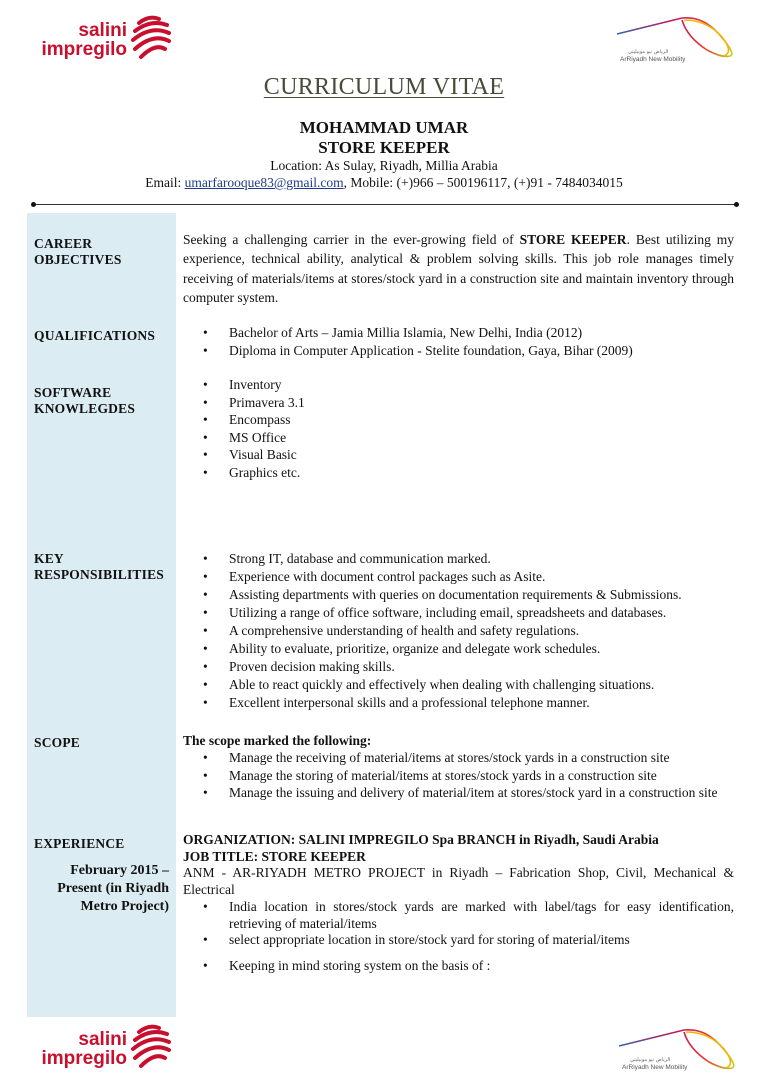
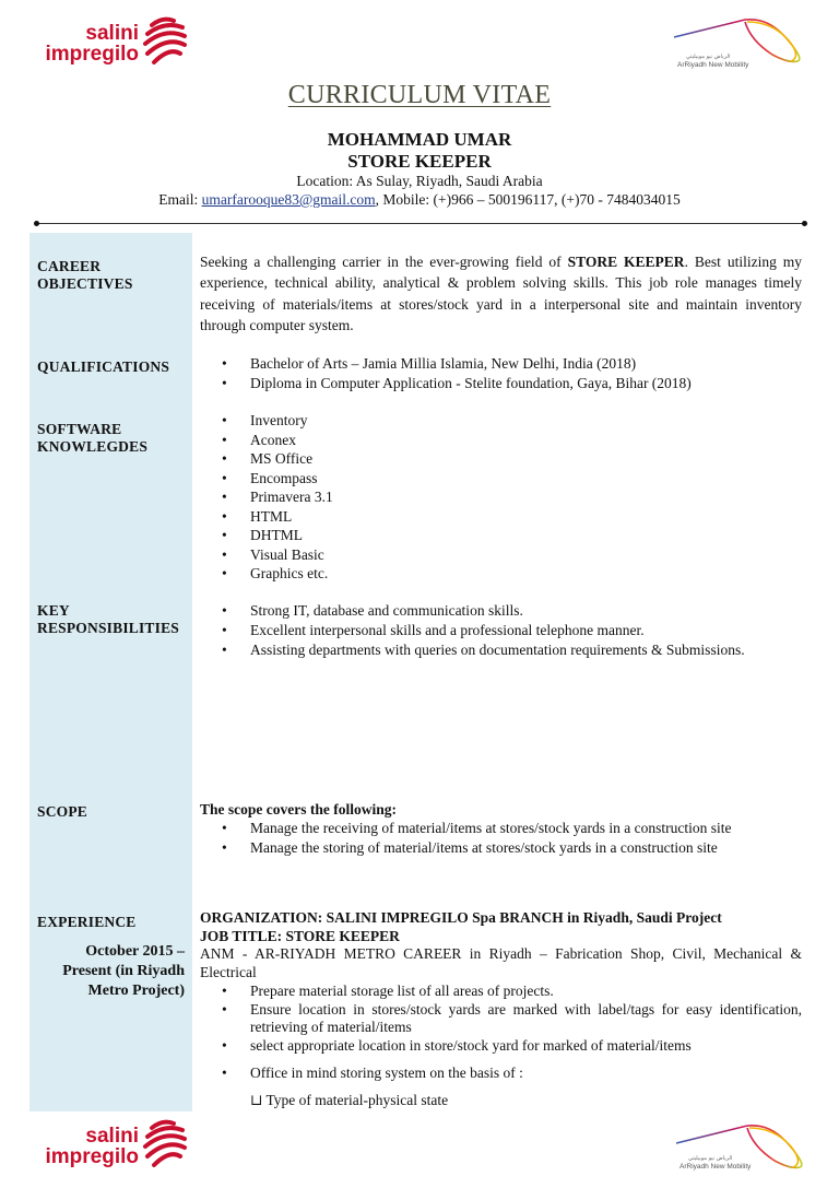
  salini
  impregilo
  CURRICULUM VITAE
  MOHAMMAD UMAR
  STORE KEEPER
- Location: As Sulay, Riyadh, Millia Arabia
+ Location: As Sulay, Riyadh, Saudi Arabia
- Email: umarfarooque83@gmail.com, Mobile: (+)966 – 500196117, (+)91 - 7484034015
+ Email: umarfarooque83@gmail.com, Mobile: (+)966 – 500196117, (+)70 - 7484034015
  CAREER
  OBJECTIVES
- Seeking a challenging carrier in the ever-growing field of STORE KEEPER. Best utilizing my experience, technical ability, analytical & problem solving skills. This job role manages timely receiving of materials/items at stores/stock yard in a construction site and maintain inventory through computer system.
+ Seeking a challenging carrier in the ever-growing field of STORE KEEPER. Best utilizing my experience, technical ability, analytical & problem solving skills. This job role manages timely receiving of materials/items at stores/stock yard in a interpersonal site and maintain inventory through computer system.
  QUALIFICATIONS
- Bachelor of Arts – Jamia Millia Islamia, New Delhi, India (2012)
+ Bachelor of Arts – Jamia Millia Islamia, New Delhi, India (2018)
- Diploma in Computer Application - Stelite foundation, Gaya, Bihar (2009)
+ Diploma in Computer Application - Stelite foundation, Gaya, Bihar (2018)
  SOFTWARE
  KNOWLEGDES
  Inventory
+ Aconex
- Primavera 3.1
+ MS Office
  Encompass
- MS Office
+ Primavera 3.1
+ HTML
+ DHTML
  Visual Basic
  Graphics etc.
  KEY
  RESPONSIBILITIES
- Strong IT, database and communication marked.
+ Strong IT, database and communication skills.
- Experience with document control packages such as Asite.
- Assisting departments with queries on documentation requirements & Submissions.
+ Excellent interpersonal skills and a professional telephone manner.
- Utilizing a range of office software, including email, spreadsheets and databases.
- A comprehensive understanding of health and safety regulations.
- Ability to evaluate, prioritize, organize and delegate work schedules.
- Proven decision making skills.
- Able to react quickly and effectively when dealing with challenging situations.
- Excellent interpersonal skills and a professional telephone manner.
+ Assisting departments with queries on documentation requirements & Submissions.
  SCOPE
- The scope marked the following:
+ The scope covers the following:
  Manage the receiving of material/items at stores/stock yards in a construction site
  Manage the storing of material/items at stores/stock yards in a construction site
- Manage the issuing and delivery of material/item at stores/stock yard in a construction site
  EXPERIENCE
- February 2015 –
+ October 2015 –
  Present (in Riyadh
  Metro Project)
- ORGANIZATION: SALINI IMPREGILO Spa BRANCH in Riyadh, Saudi Arabia
+ ORGANIZATION: SALINI IMPREGILO Spa BRANCH in Riyadh, Saudi Project
  JOB TITLE: STORE KEEPER
- ANM - AR-RIYADH METRO PROJECT in Riyadh – Fabrication Shop, Civil, Mechanical & Electrical
+ ANM - AR-RIYADH METRO CAREER in Riyadh – Fabrication Shop, Civil, Mechanical & Electrical
+ Prepare material storage list of all areas of projects.
- India location in stores/stock yards are marked with label/tags for easy identification, retrieving of material/items
+ Ensure location in stores/stock yards are marked with label/tags for easy identification, retrieving of material/items
- select appropriate location in store/stock yard for storing of material/items
+ select appropriate location in store/stock yard for marked of material/items
- Keeping in mind storing system on the basis of :
+ Office in mind storing system on the basis of :
+ ⊔ Type of material-physical state
  salini
  impregilo
